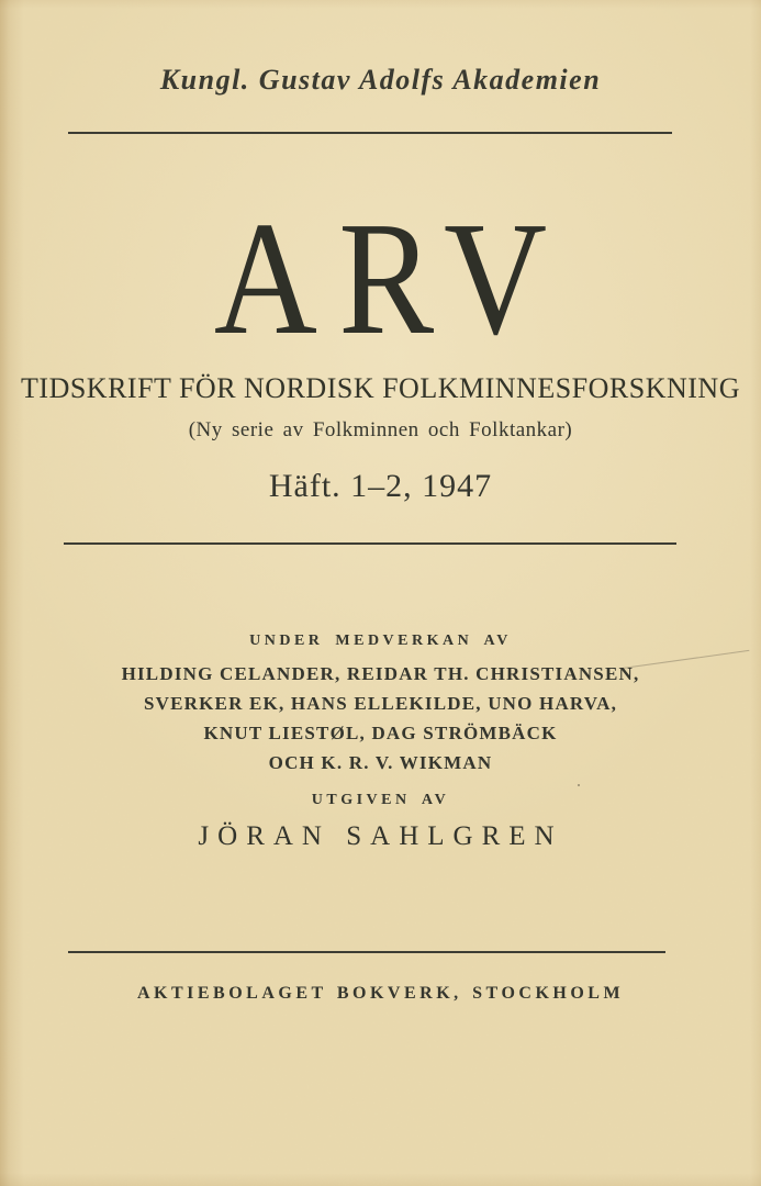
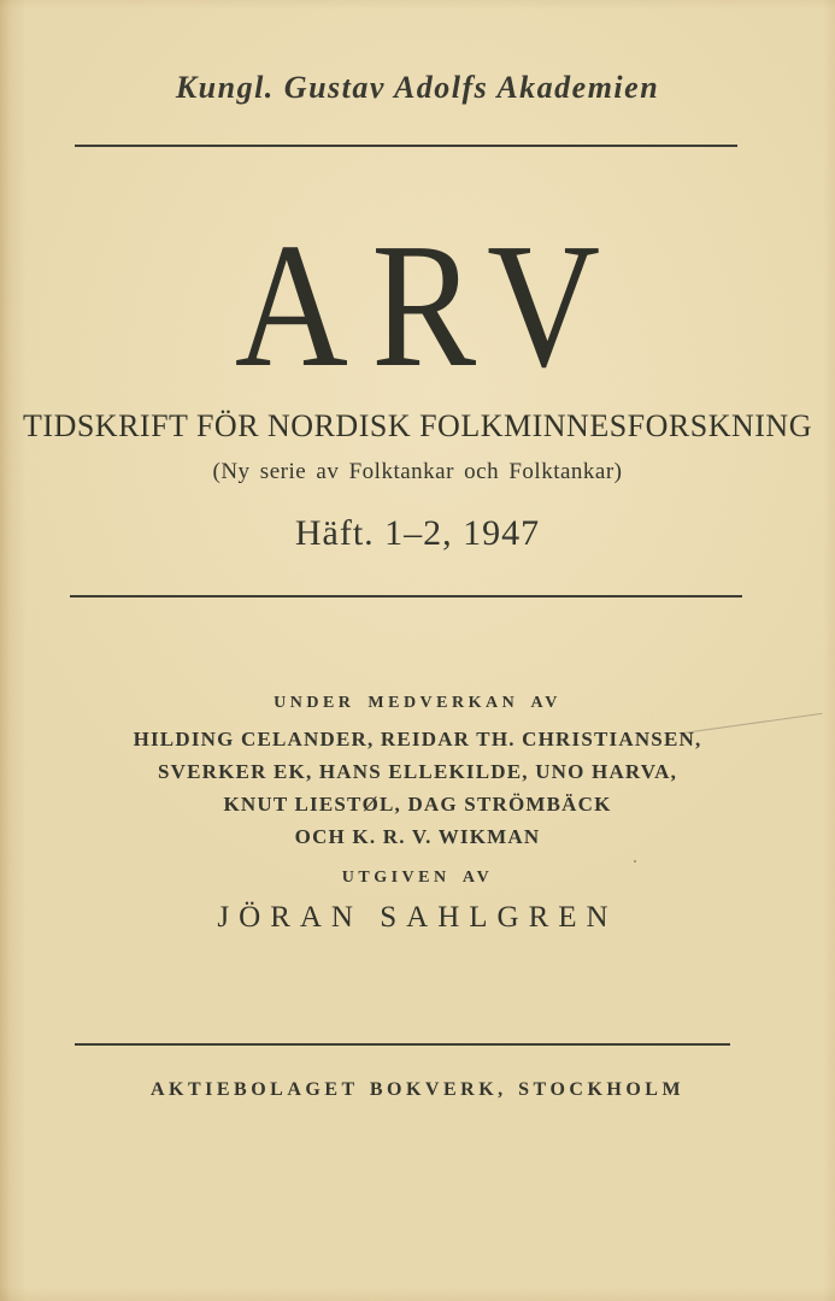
  Kungl. Gustav Adolfs Akademien
  ARV
  TIDSKRIFT FÖR NORDISK FOLKMINNESFORSKNING
- (Ny serie av Folkminnen och Folktankar)
+ (Ny serie av Folktankar och Folktankar)
  Häft. 1–2, 1947
  UNDER MEDVERKAN AV
  HILDING CELANDER, REIDAR TH. CHRISTIANSEN,
  SVERKER EK, HANS ELLEKILDE, UNO HARVA,
  KNUT LIESTØL, DAG STRÖMBÄCK
  OCH K. R. V. WIKMAN
  UTGIVEN AV
  JÖRAN SAHLGREN
  AKTIEBOLAGET BOKVERK, STOCKHOLM
